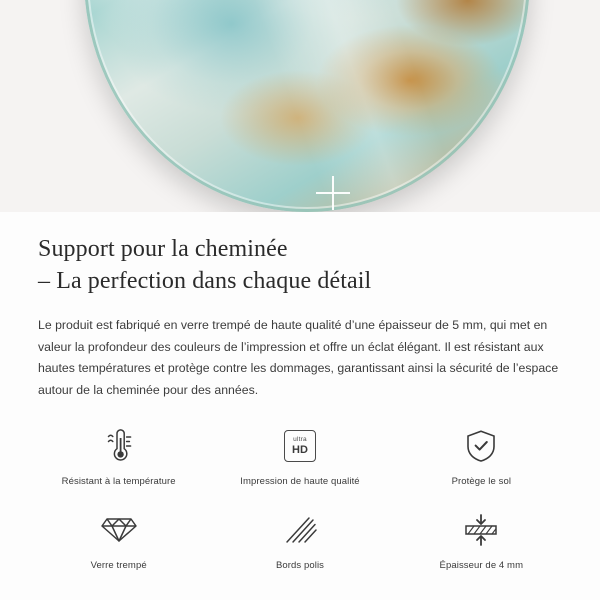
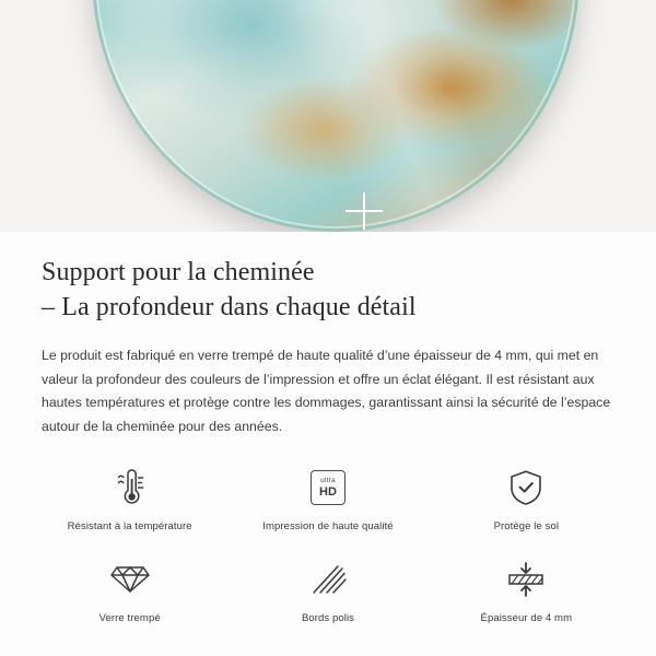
  Support pour la cheminée
- – La perfection dans chaque détail
+ – La profondeur dans chaque détail
- Le produit est fabriqué en verre trempé de haute qualité d’une épaisseur de 5 mm, qui met en valeur la profondeur des couleurs de l’impression et offre un éclat élégant. Il est résistant aux hautes températures et protège contre les dommages, garantissant ainsi la sécurité de l’espace autour de la cheminée pour des années.
+ Le produit est fabriqué en verre trempé de haute qualité d’une épaisseur de 4 mm, qui met en valeur la profondeur des couleurs de l’impression et offre un éclat élégant. Il est résistant aux hautes températures et protège contre les dommages, garantissant ainsi la sécurité de l’espace autour de la cheminée pour des années.
  Résistant à la température
  HD
  Impression de haute qualité
  Protège le sol
  Verre trempé
  Bords polis
  Épaisseur de 4 mm
